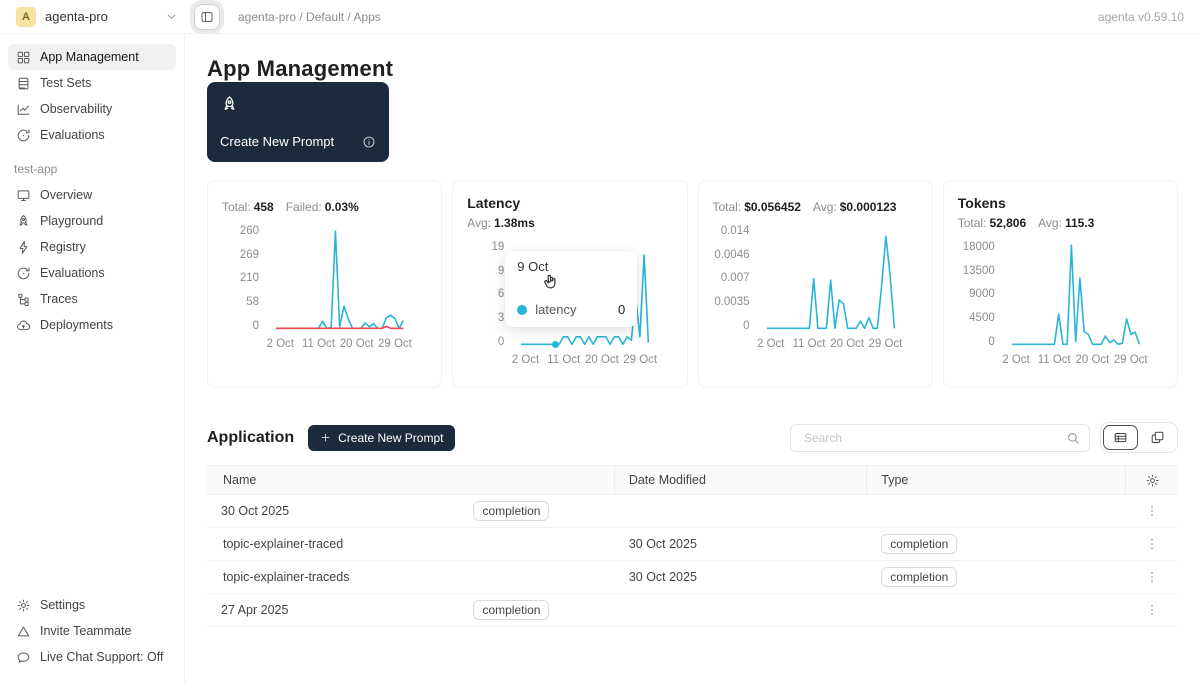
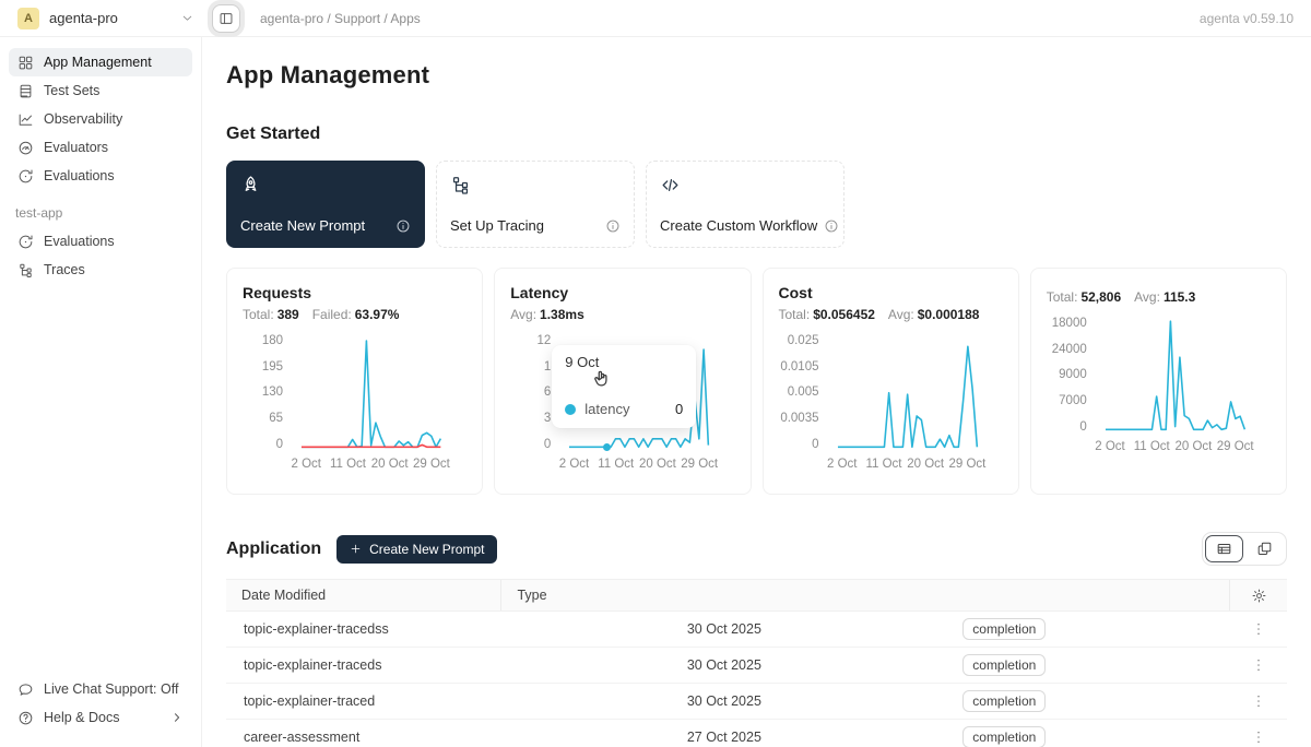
  A
  agenta-pro
- agenta-pro / Default / Apps
+ agenta-pro / Support / Apps
  agenta v0.59.10
  App Management
  Test Sets
  Observability
+ Evaluators
  Evaluations
  test-app
- Overview
- Playground
- Registry
  Evaluations
  Traces
- Deployments
- Settings
- Invite Teammate
  Live Chat Support: Off
+ Help & Docs
  App Management
+ Get Started
  Create New Prompt
+ Set Up Tracing
+ Create Custom Workflow
+ Requests
- Total: 458
+ Total: 389
- Failed: 0.03%
+ Failed: 63.97%
- 260
+ 180
- 269
+ 195
- 210
+ 130
- 58
+ 65
  0
  2 Oct
  11 Oct
  20 Oct
  29 Oct
  Latency
  Avg: 1.38ms
- 19
+ 12
- 9
+ 1
  6
  3
  0
  2 Oct
  11 Oct
  20 Oct
  29 Oct
  9 Oct
  latency
  0
+ Cost
  Total: $0.056452
- Avg: $0.000123
+ Avg: $0.000188
- 0.014
+ 0.025
- 0.0046
+ 0.0105
- 0.007
+ 0.005
  0.0035
  0
  2 Oct
  11 Oct
  20 Oct
  29 Oct
- Tokens
  Total: 52,806
  Avg: 115.3
  18000
- 13500
+ 24000
  9000
- 4500
+ 7000
  0
  2 Oct
  11 Oct
  20 Oct
  29 Oct
  Application
  Create New Prompt
- Search
- Name
  Date Modified
  Type
+ topic-explainer-tracedss
  30 Oct 2025
  completion
- topic-explainer-traced
+ topic-explainer-traceds
  30 Oct 2025
  completion
- topic-explainer-traceds
+ topic-explainer-traced
  30 Oct 2025
  completion
+ career-assessment
- 27 Apr 2025
+ 27 Oct 2025
  completion
